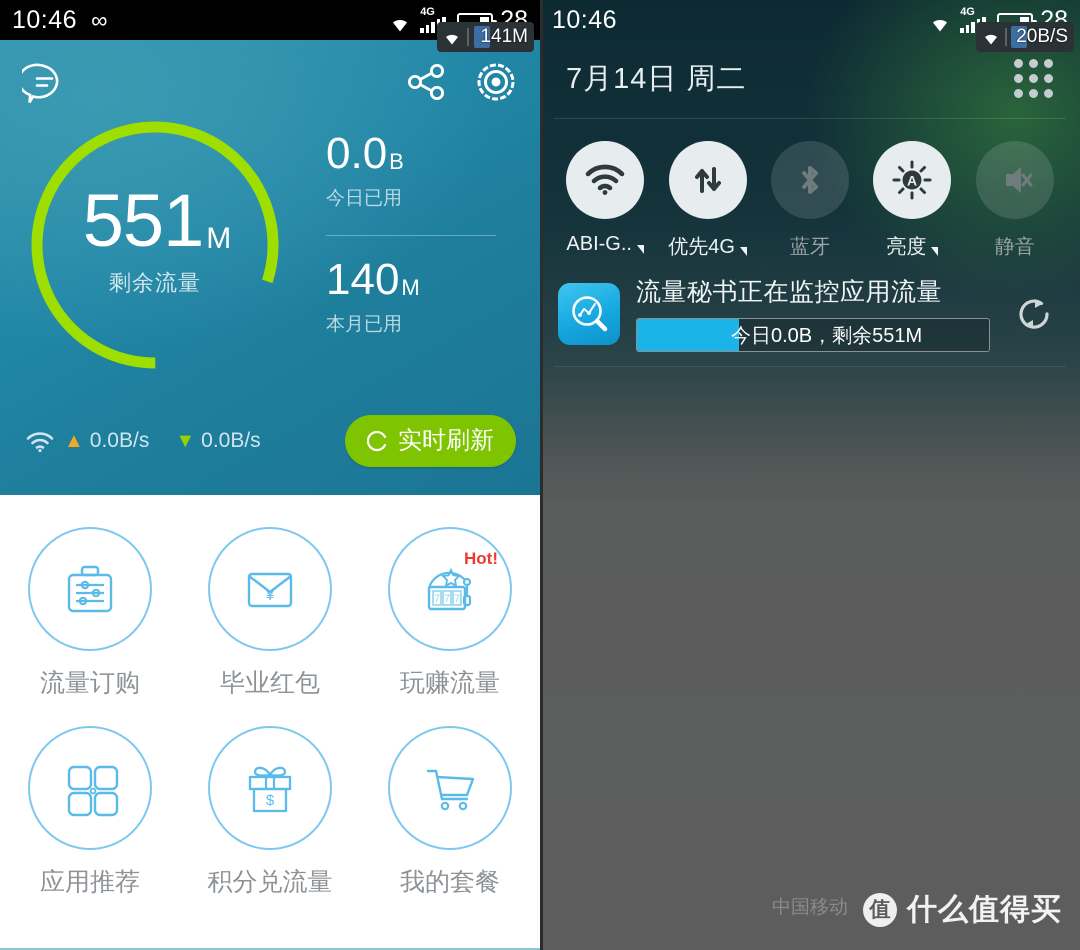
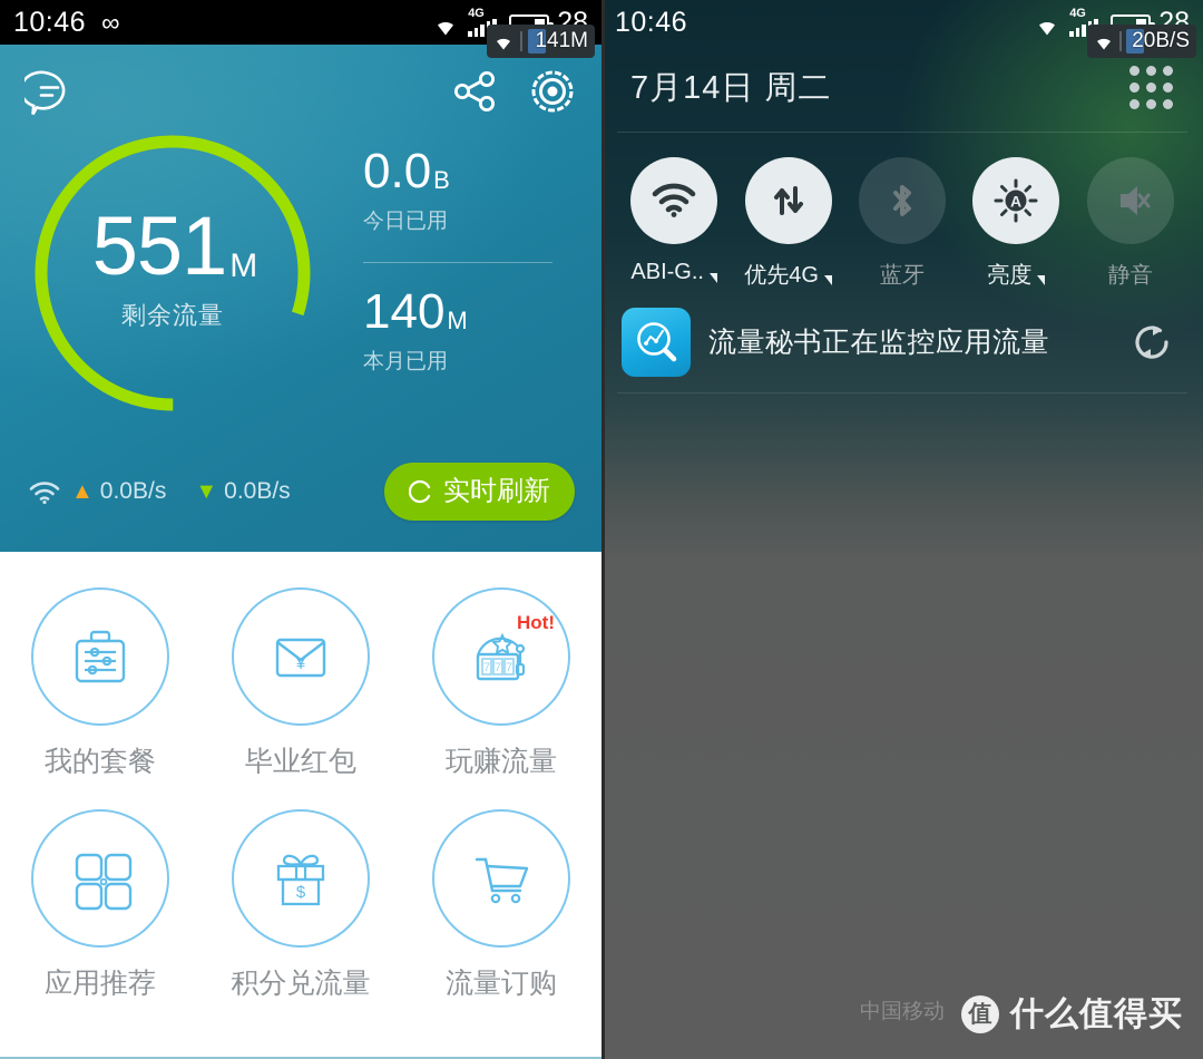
  10:46
  ∞
  4G
  28
  141M
  551M
  剩余流量
  0.0B
  今日已用
  140M
  本月已用
  ▲
  0.0B/s
  ▼
  0.0B/s
  实时刷新
- 流量订购
+ 我的套餐
  ¥
  毕业红包
  Hot!
  7
  7
  7
  玩赚流量
  应用推荐
  $
  积分兑流量
- 我的套餐
+ 流量订购
  10:46
  4G
  28
  20B/S
  7月14日 周二
  ABI-G..
  优先4G
  蓝牙
  A
  亮度
  静音
  流量秘书正在监控应用流量
- 今日0.0B，剩余551M
  中国移动
  值
  什么值得买
